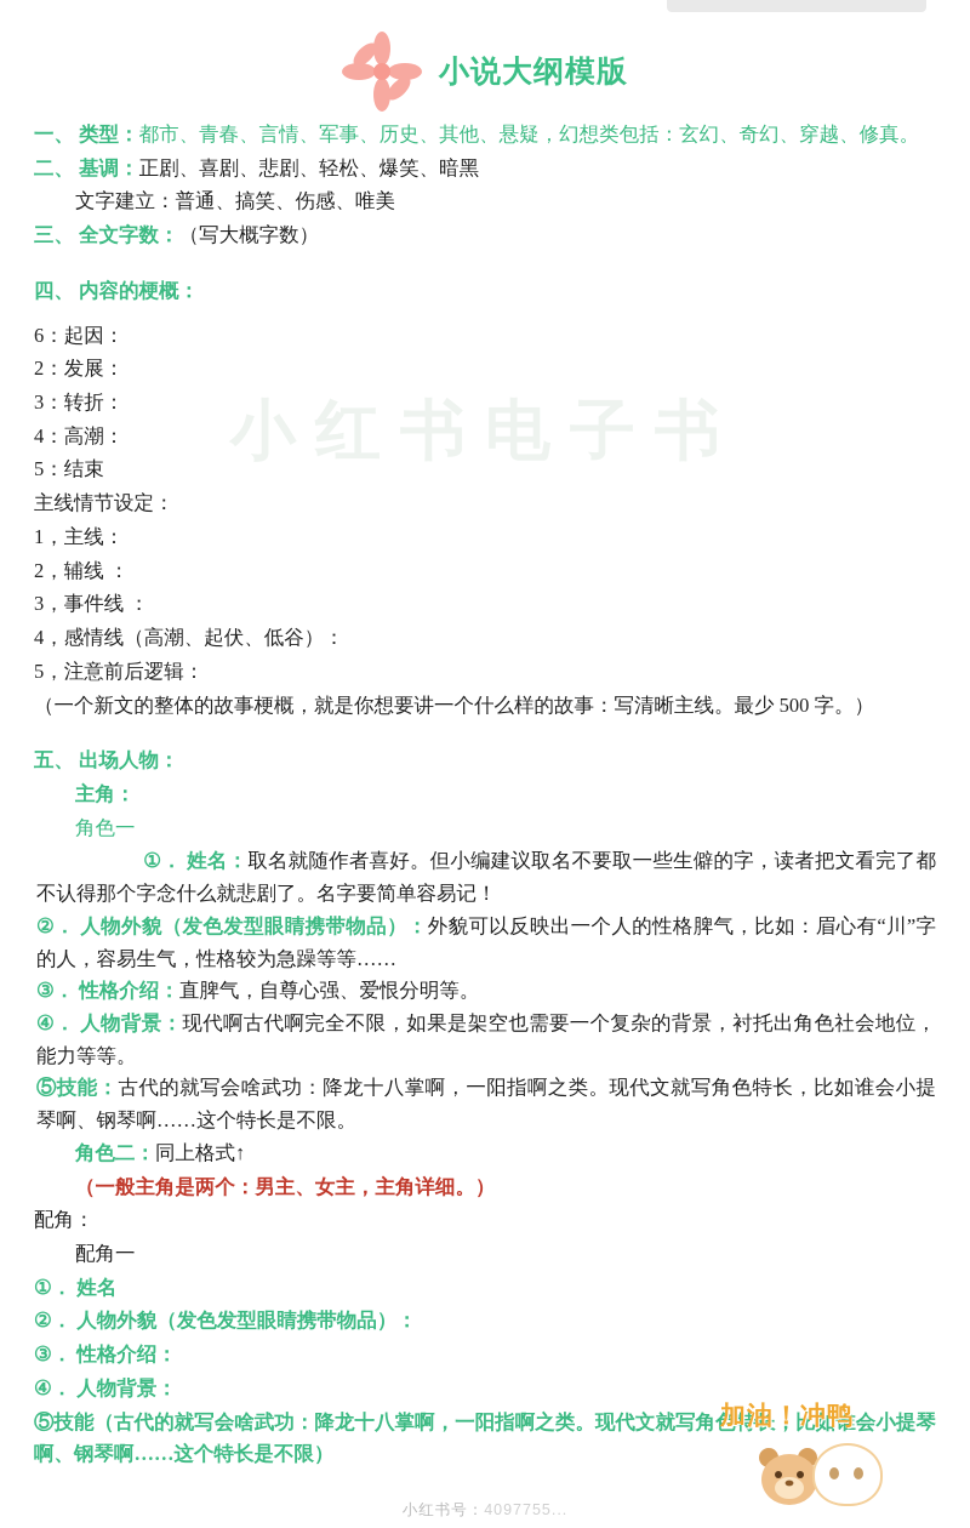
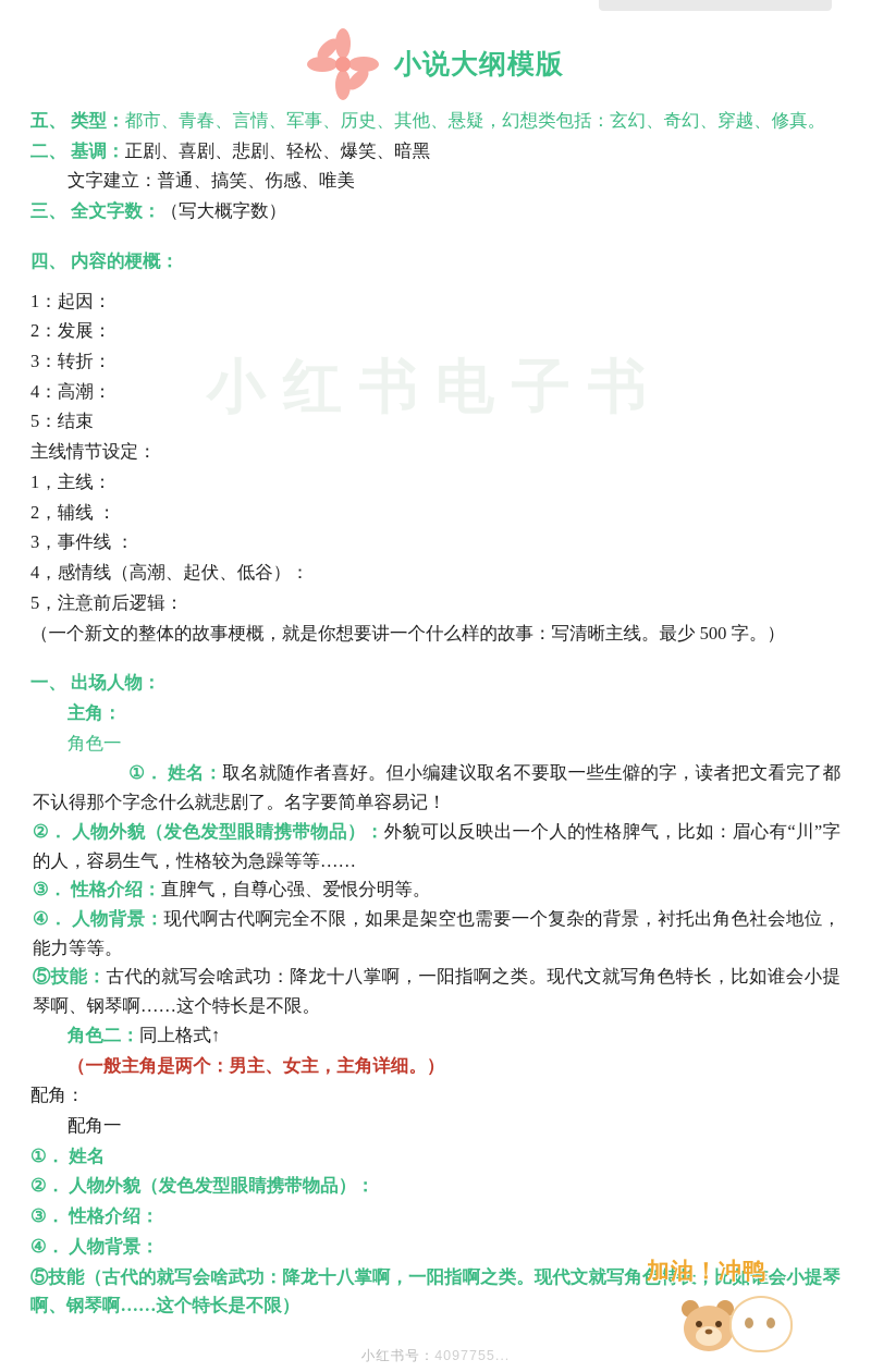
  小说大纲模版
- 一、 类型：都市、青春、言情、军事、历史、其他、悬疑，幻想类包括：玄幻、奇幻、穿越、修真。
+ 五、 类型：都市、青春、言情、军事、历史、其他、悬疑，幻想类包括：玄幻、奇幻、穿越、修真。
  二、 基调：正剧、喜剧、悲剧、轻松、爆笑、暗黑
  文字建立：普通、搞笑、伤感、唯美
  三、 全文字数：（写大概字数）
  四、 内容的梗概：
- 6：起因：
+ 1：起因：
  2：发展：
  3：转折：
  4：高潮：
  5：结束
  主线情节设定：
  1，主线：
  2，辅线 ：
  3，事件线 ：
  4，感情线（高潮、起伏、低谷）：
  5，注意前后逻辑：
  （一个新文的整体的故事梗概，就是你想要讲一个什么样的故事：写清晰主线。最少 500 字。）
- 五、 出场人物：
+ 一、 出场人物：
  主角：
  角色一
  ①． 姓名：取名就随作者喜好。但小编建议取名不要取一些生僻的字，读者把文看完了都不认得那个字念什么就悲剧了。名字要简单容易记！
  ②． 人物外貌（发色发型眼睛携带物品）：外貌可以反映出一个人的性格脾气，比如：眉心有“川”字的人，容易生气，性格较为急躁等等……
  ③． 性格介绍：直脾气，自尊心强、爱恨分明等。
  ④． 人物背景：现代啊古代啊完全不限，如果是架空也需要一个复杂的背景，衬托出角色社会地位，能力等等。
  ⑤技能：古代的就写会啥武功：降龙十八掌啊，一阳指啊之类。现代文就写角色特长，比如谁会小提琴啊、钢琴啊……这个特长是不限。
  角色二：同上格式↑
  （一般主角是两个：男主、女主，主角详细。）
  配角：
  配角一
  ①． 姓名
  ②． 人物外貌（发色发型眼睛携带物品）：
  ③． 性格介绍：
  ④． 人物背景：
  ⑤技能（古代的就写会啥武功：降龙十八掌啊，一阳指啊之类。现代文就写角色特长，比如谁会小提琴啊、钢琴啊……这个特长是不限）
  加油！冲鸭
  小红书号：4097755...
